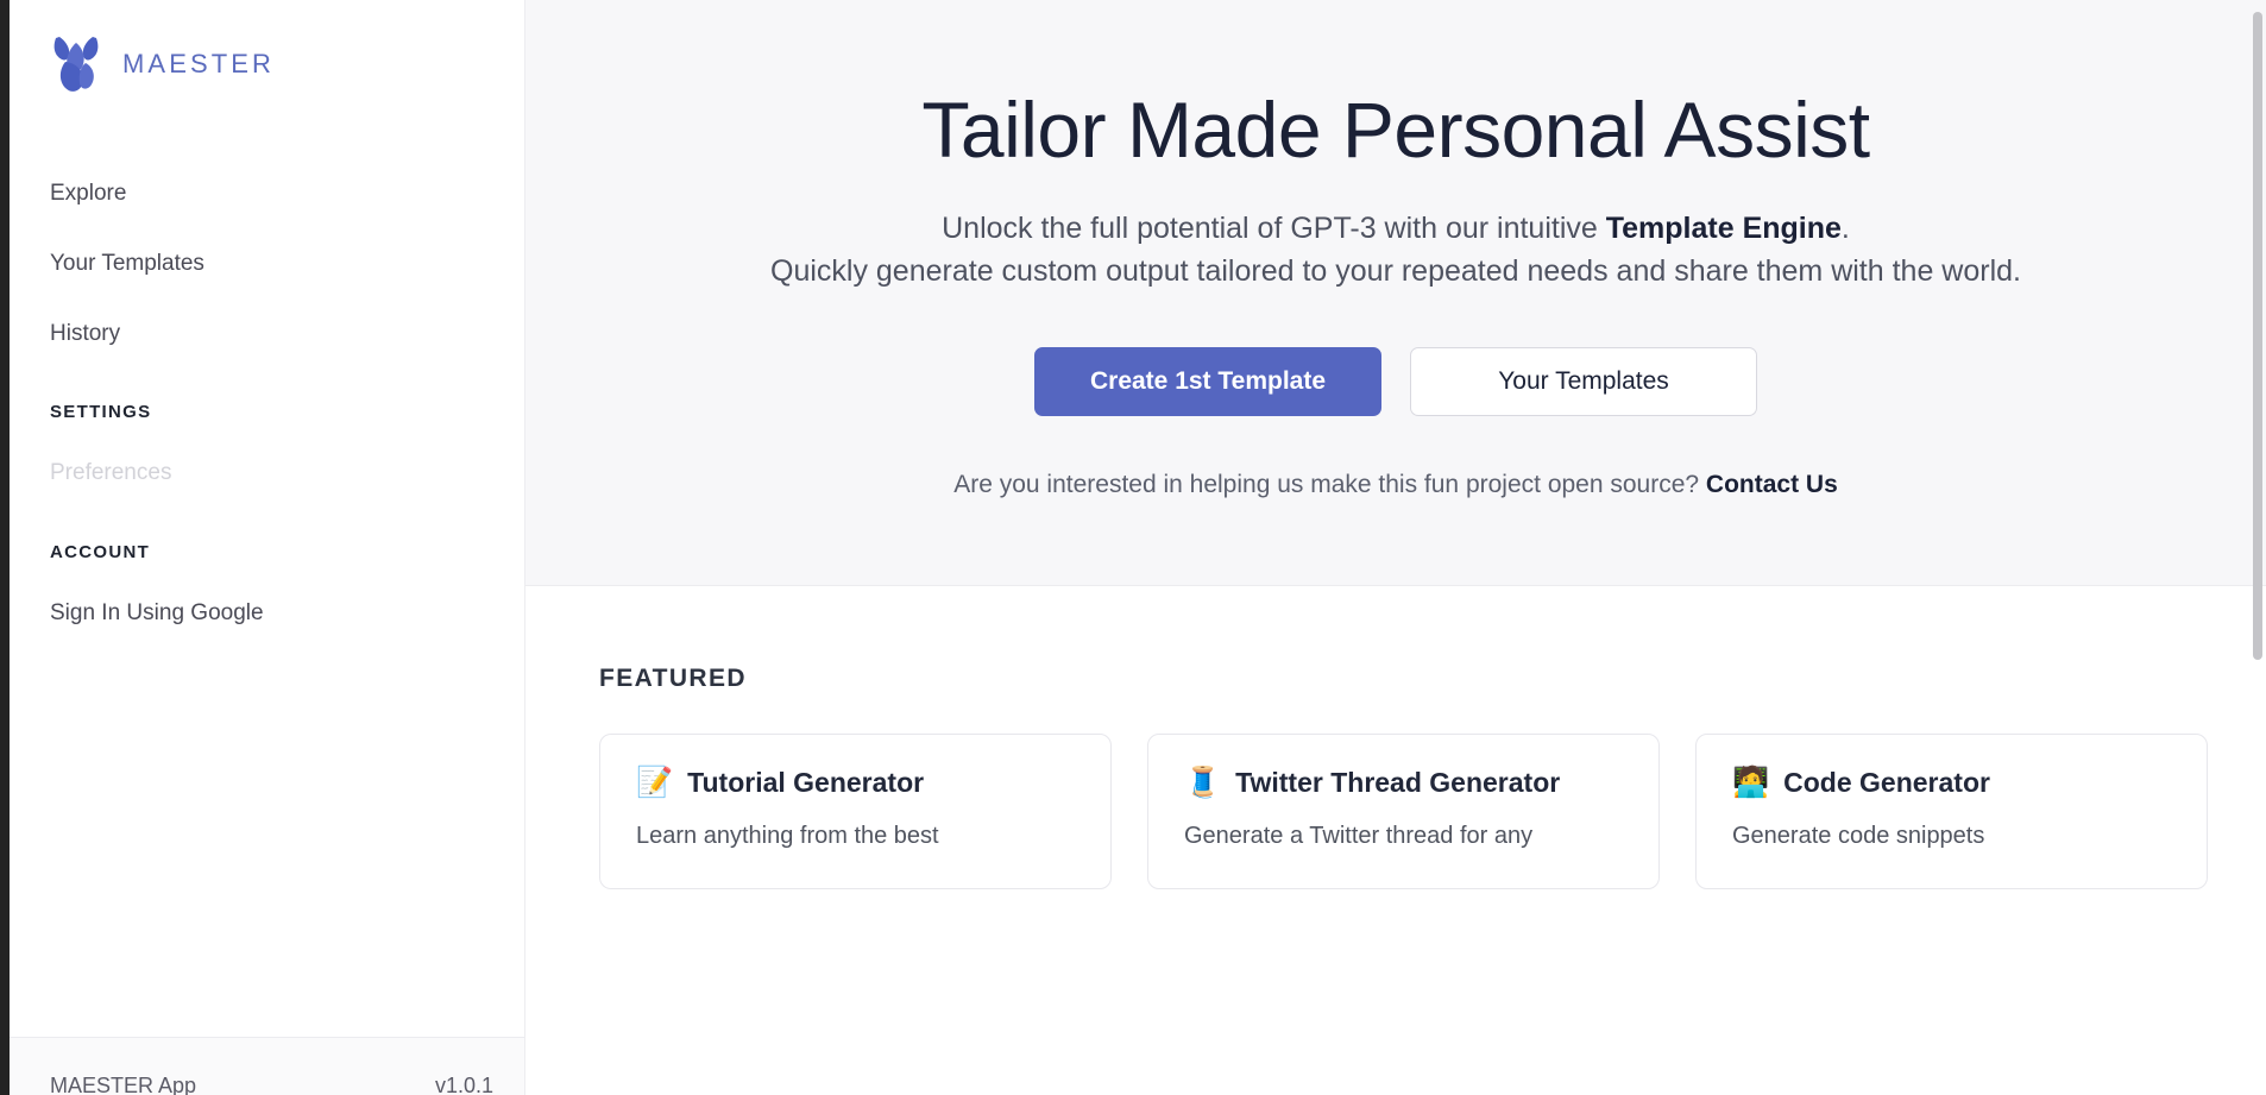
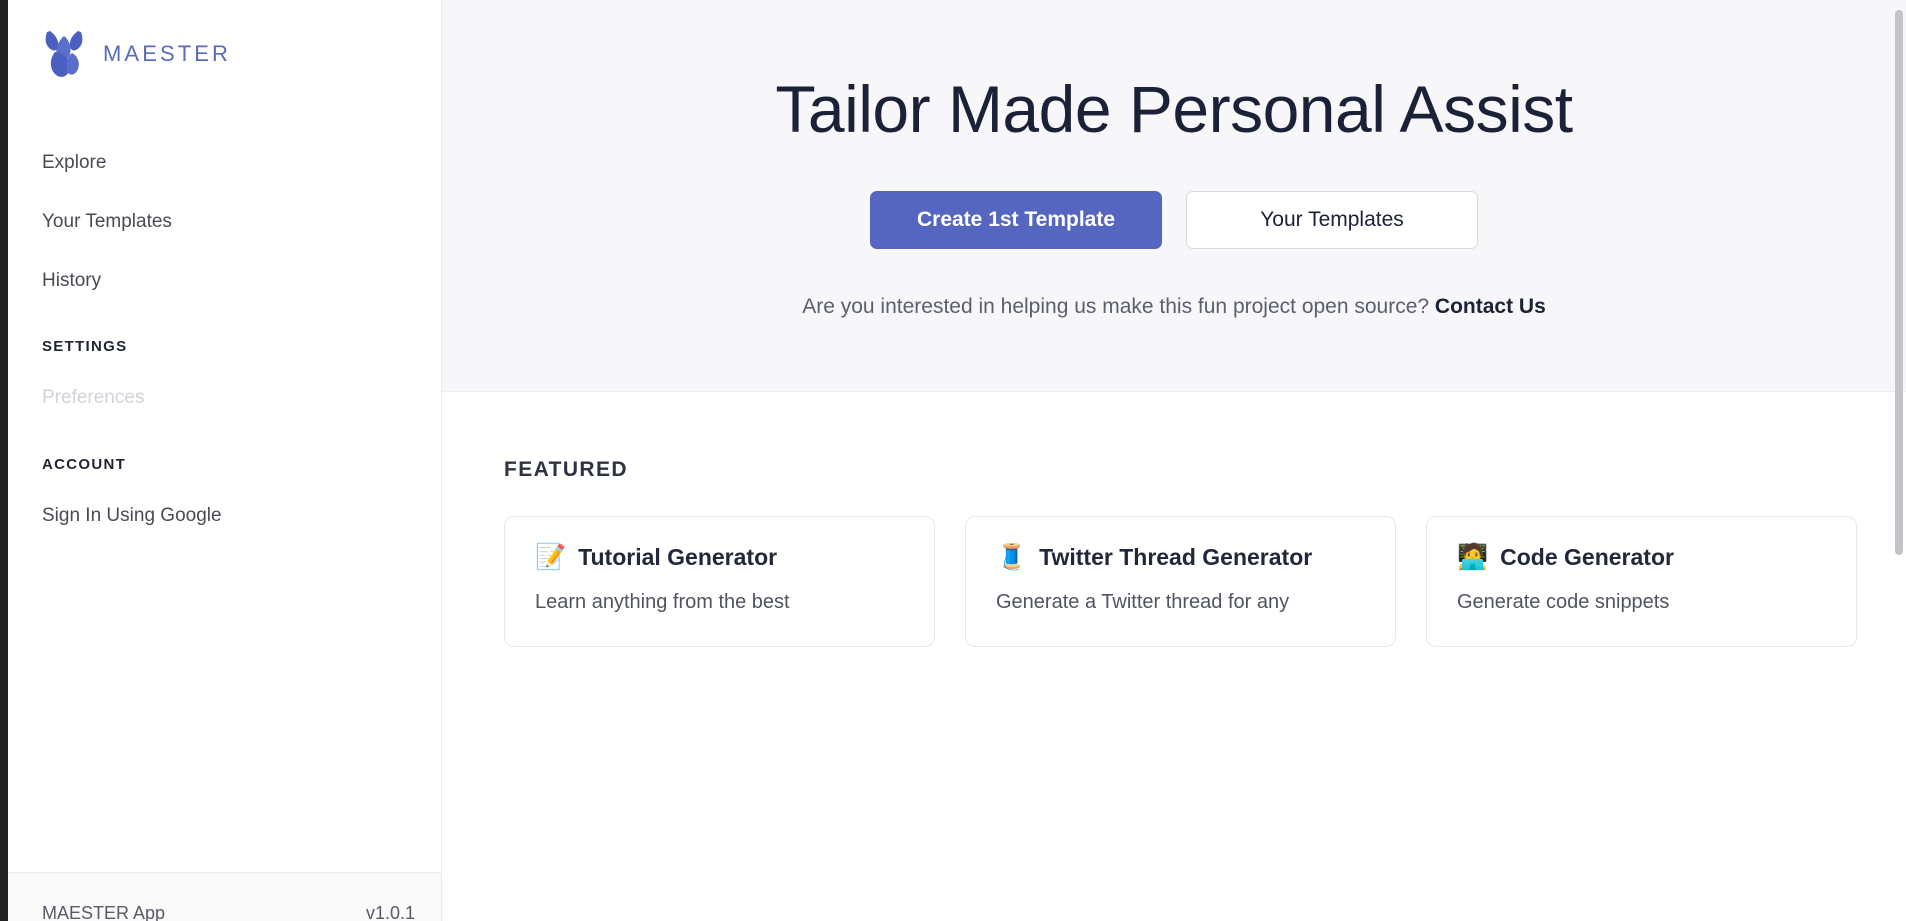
  MAESTER
  Explore
  Your Templates
  History
  SETTINGS
  Preferences
  ACCOUNT
  Sign In Using Google
  MAESTER App
  v1.0.1
  Tailor Made Personal Assist
- Unlock the full potential of GPT-3 with our intuitive Template Engine.
- Quickly generate custom output tailored to your repeated needs and share them with the world.
  Create 1st Template
  Your Templates
  Are you interested in helping us make this fun project open source? Contact Us
  FEATURED
  📝
  Tutorial Generator
  Learn anything from the best
  🧵
  Twitter Thread Generator
  Generate a Twitter thread for any
  🧑‍💻
  Code Generator
  Generate code snippets
